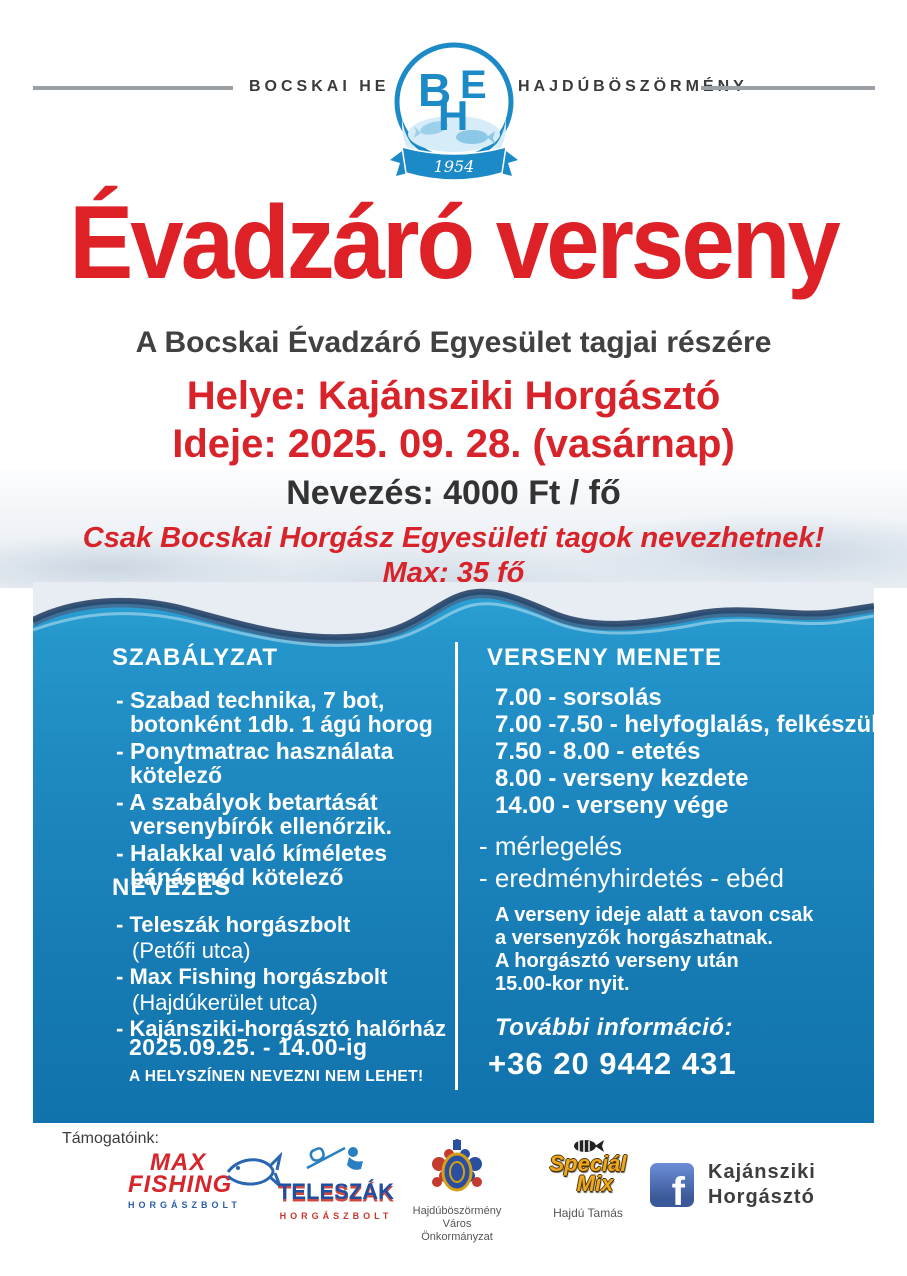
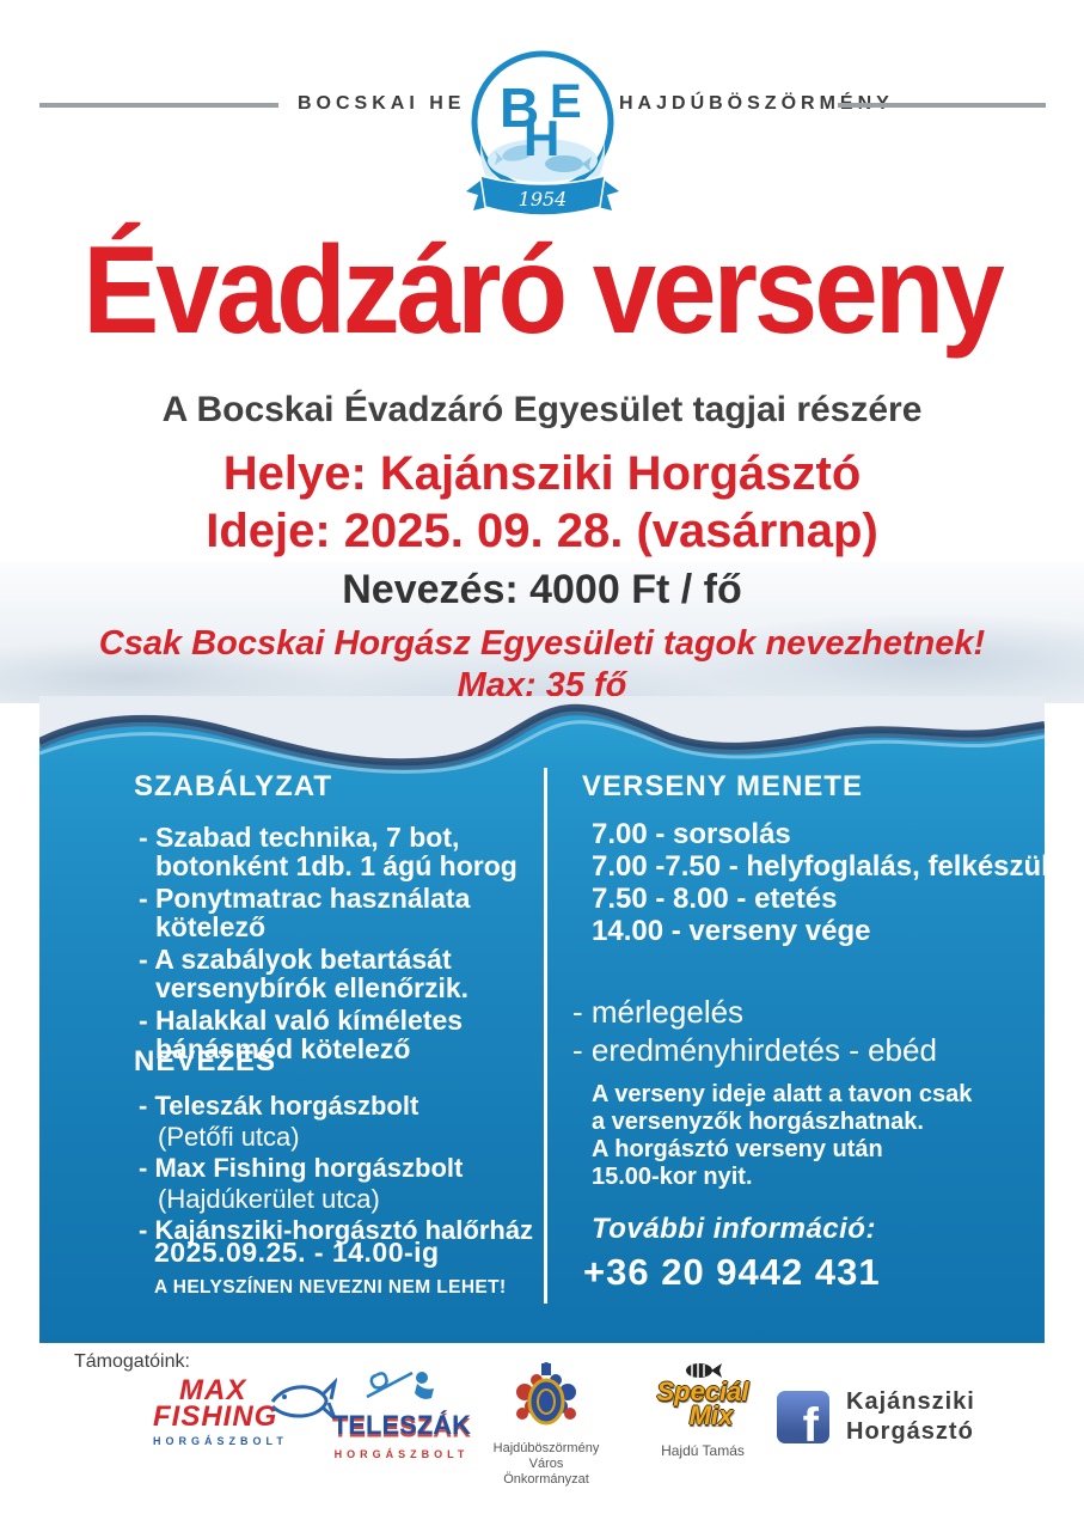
  BOCSKAI HE
  B
  H
  E
  1954
  HAJDÚBÖSZÖRM
  Évadzáró verseny
  A Bocskai Évadzáró Egyesület tagjai részére
  Helye: Kajánsziki Horgásztó
  Ideje: 2025. 09. 28. (vasárnap)
  Nevezés: 4000 Ft / fő
  Csak Bocskai Horgász Egyesületi tagok nevezhetnek!
  Max: 35 fő
  SZABÁLYZAT
  - Szabad technika, 7 bot,
  botonként 1db. 1 ágú horog
  - Ponytmatrac használata
  kötelező
  - A szabályok betartását
  versenybírók ellenőrzik.
  - Halakkal való kíméletes
  bánásmód kötelező
  NEVEZÉS
  - Teleszák horgászbolt
  (Petőfi utca)
  - Max Fishing horgászbolt
  (Hajdúkerület utca)
  - Kajánsziki-horgásztó halőrház
  2025.09.25. - 14.00-ig
  A HELYSZÍNEN NEVEZNI NEM LEHET!
  VERSENY MENETE
  7.00 - sorsolás
  7.00 -7.50 - helyfoglalás, felkészülés
  7.50 - 8.00 - etetés
- 8.00 - verseny kezdete
  14.00 - verseny vége
  - mérlegelés
  - eredményhirdetés - ebéd
  A verseny ideje alatt a tavon csak
  a versenyzők horgászhatnak.
  A horgásztó verseny után
  15.00-kor nyit.
  További információ:
  +36 20 9442 431
  Támogatóink:
  MAX
  FISHING
  HORGÁSZBOLT
  TELESZÁK
  HORGÁSZBOLT
  Hajdúböszörmény Város
  Önkormányzat
  Speciál
  Mix
  Hajdú Tamás
  f
  Kajánsziki
  Horgásztó
